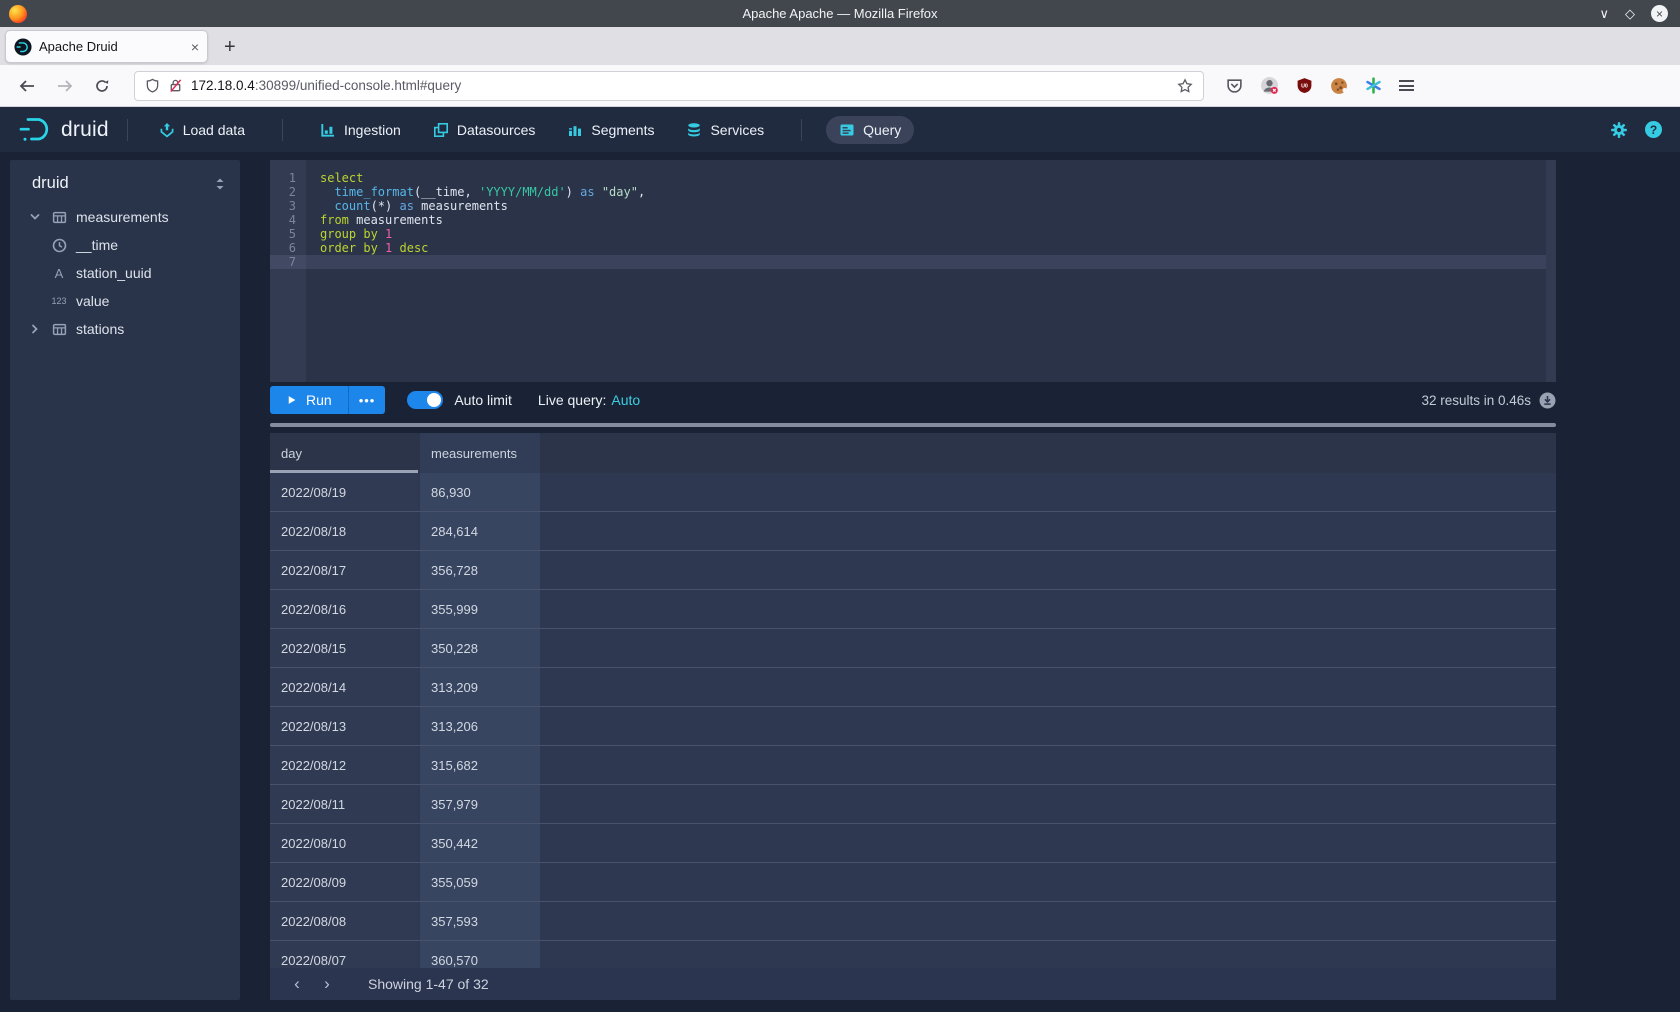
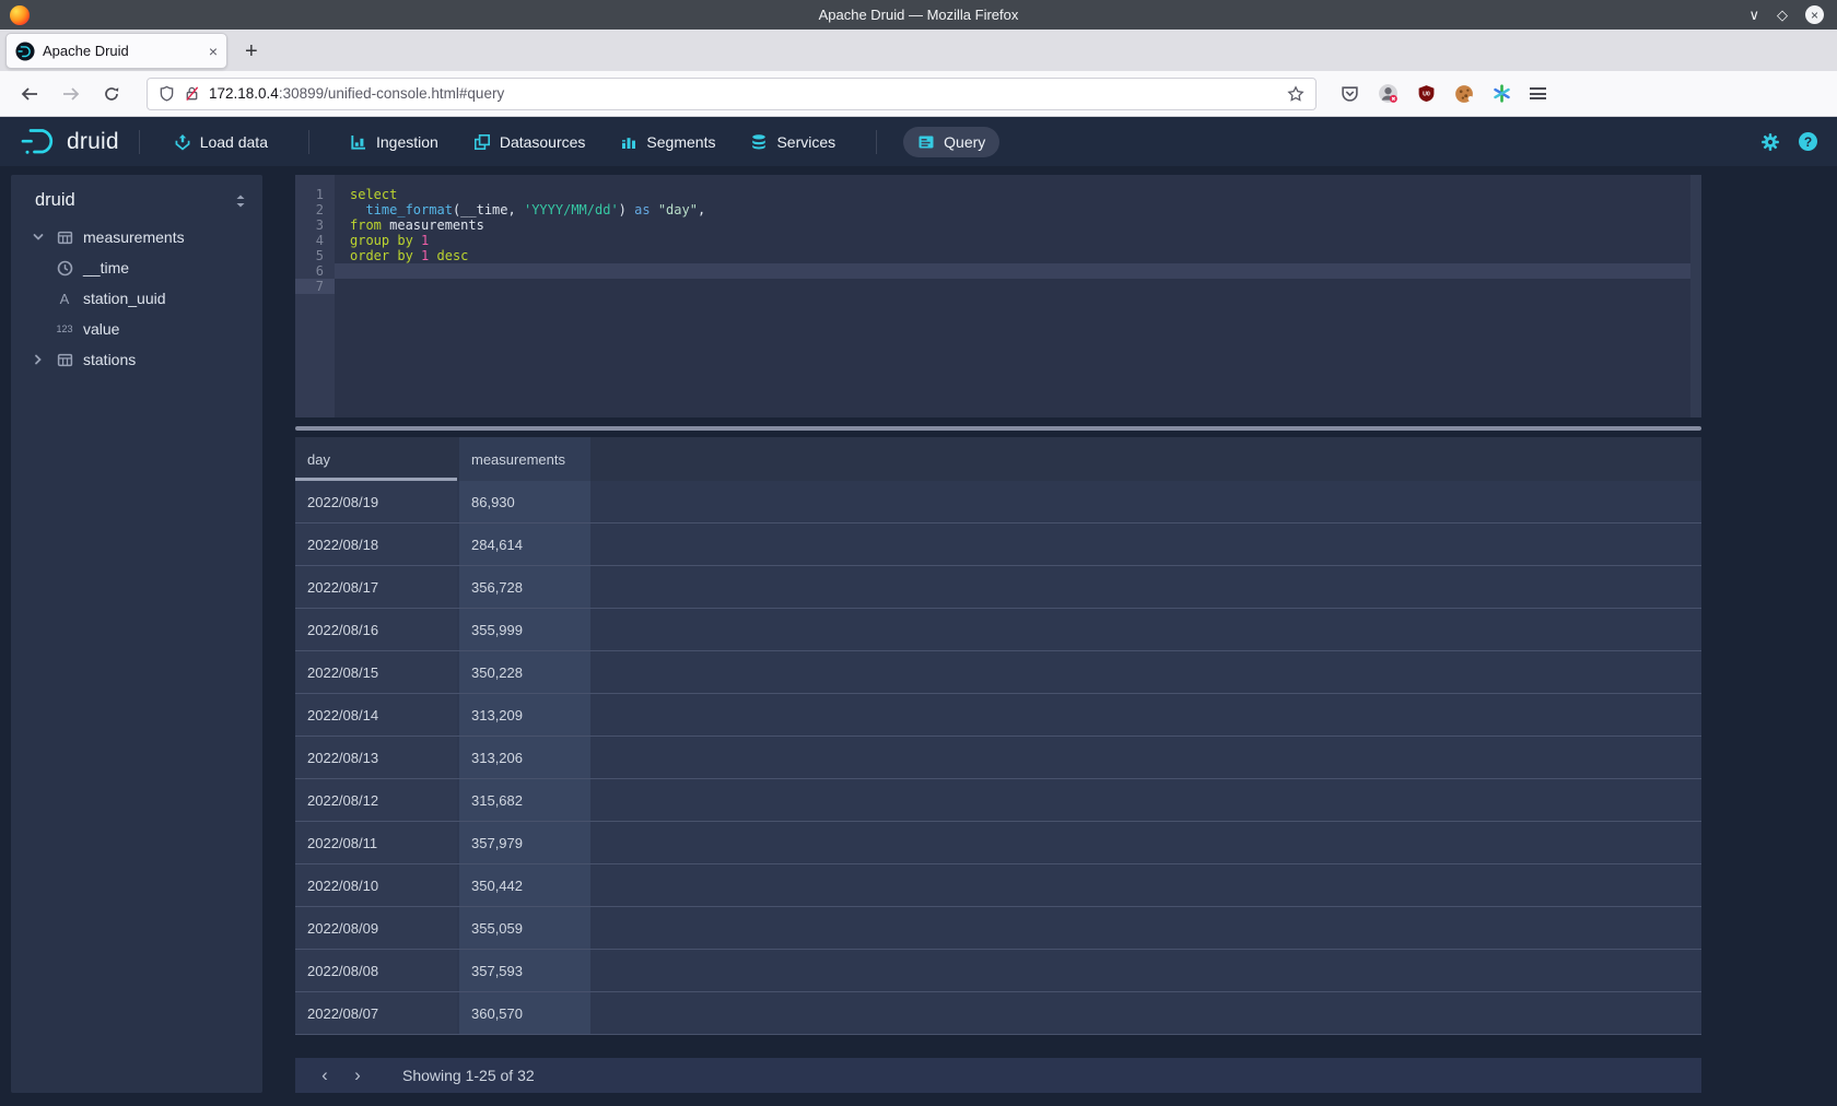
- Apache Apache — Mozilla Firefox
+ Apache Druid — Mozilla Firefox
  ∨
  ◇
  ×
  Apache Druid
  ×
  +
  172.18.0.4:30899/unified-console.html#query
  druid
  Load data
  Ingestion
  Datasources
  Segments
  Services
  Query
  ?
  druid
  measurements
  __time
  A
  station_uuid
  123
  value
  stations
  1
  2
  3
  4
  5
  6
  7
  select
  time_format(__time, 'YYYY/MM/dd') as "day",
- count(*) as measurements
  from measurements
  group by 1
  order by 1 desc
- Run
- •••
- Auto limit
- Live query: Auto
- 32 results in 0.46s
  day
  measurements
  2022/08/19
  86,930
  2022/08/18
  284,614
  2022/08/17
  356,728
  2022/08/16
  355,999
  2022/08/15
  350,228
  2022/08/14
  313,209
  2022/08/13
  313,206
  2022/08/12
  315,682
  2022/08/11
  357,979
  2022/08/10
  350,442
  2022/08/09
  355,059
  2022/08/08
  357,593
  2022/08/07
  360,570
  ‹
  ›
- Showing 1-47 of 32
+ Showing 1-25 of 32
